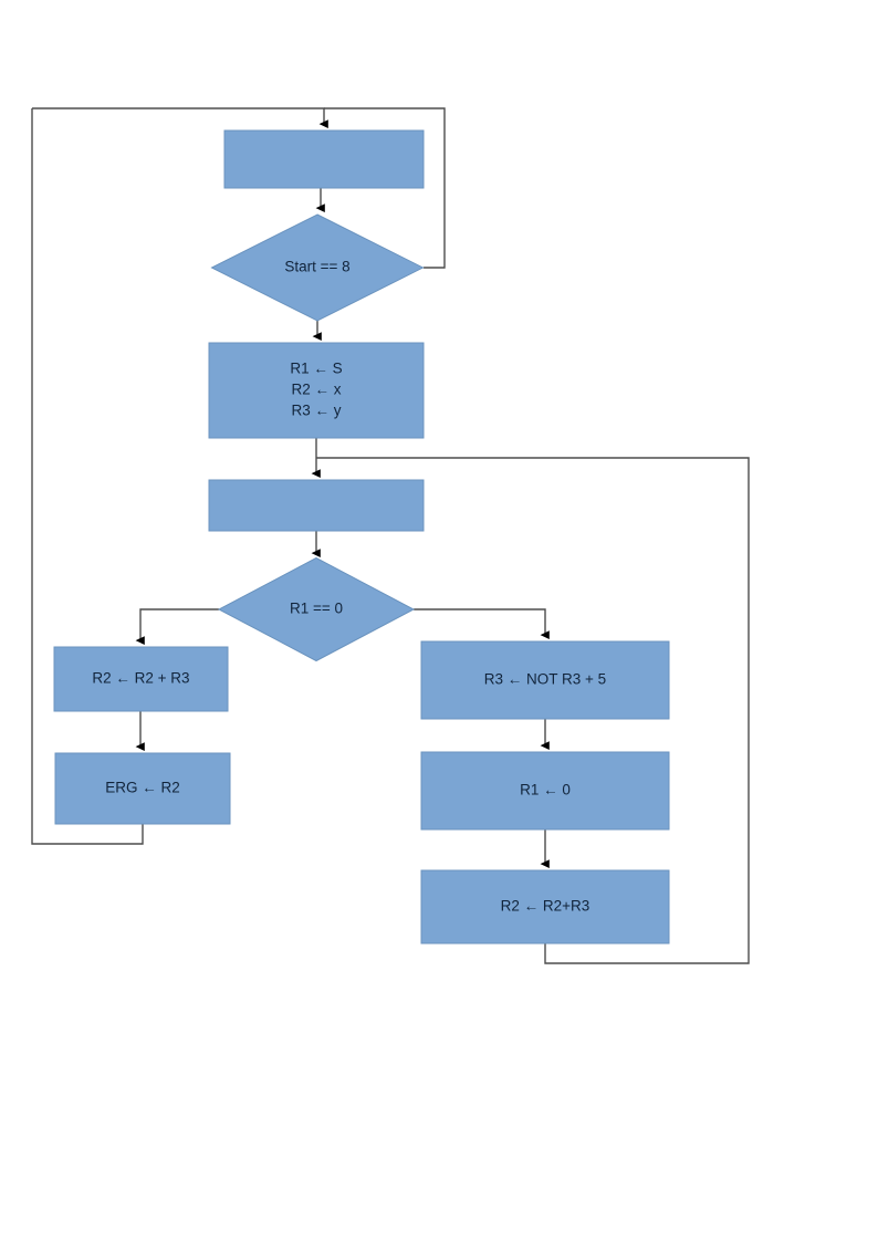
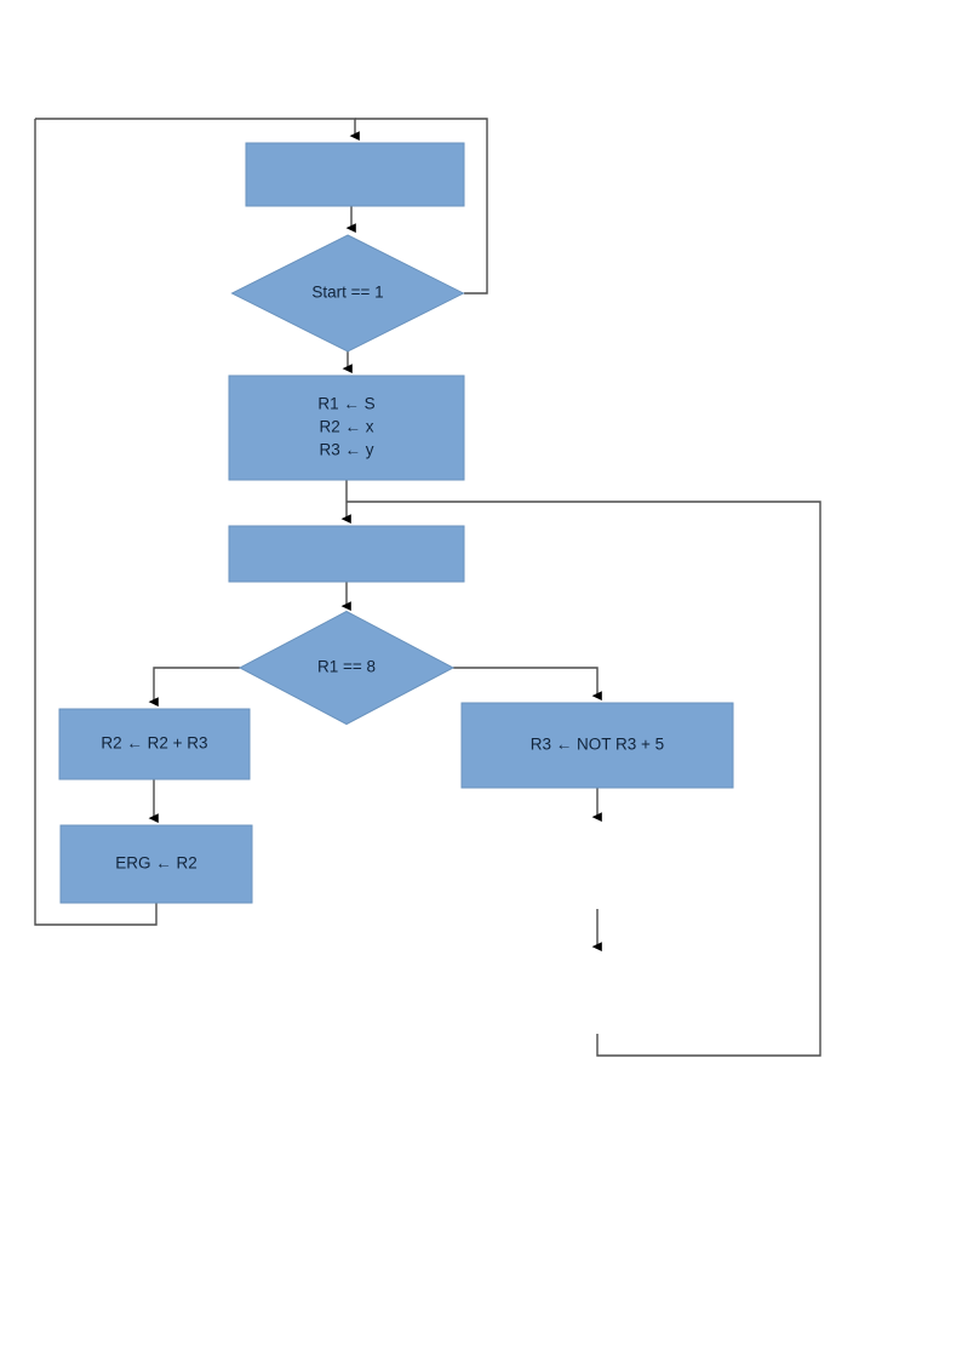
- Start == 8
+ Start == 1
  R1 ← S
  R2 ← x
  R3 ← y
- R1 == 0
+ R1 == 8
  R2 ← R2 + R3
  ERG ← R2
  R3 ← NOT R3 + 5
- R1 ← 0
- R2 ← R2+R3
